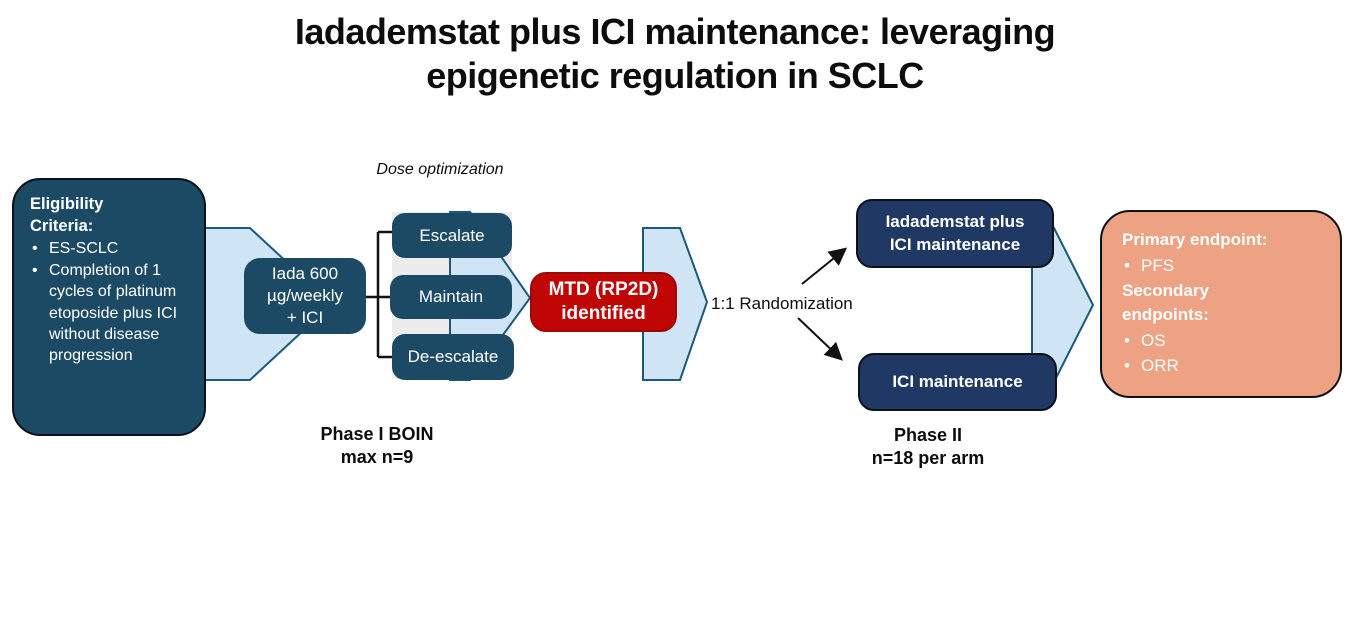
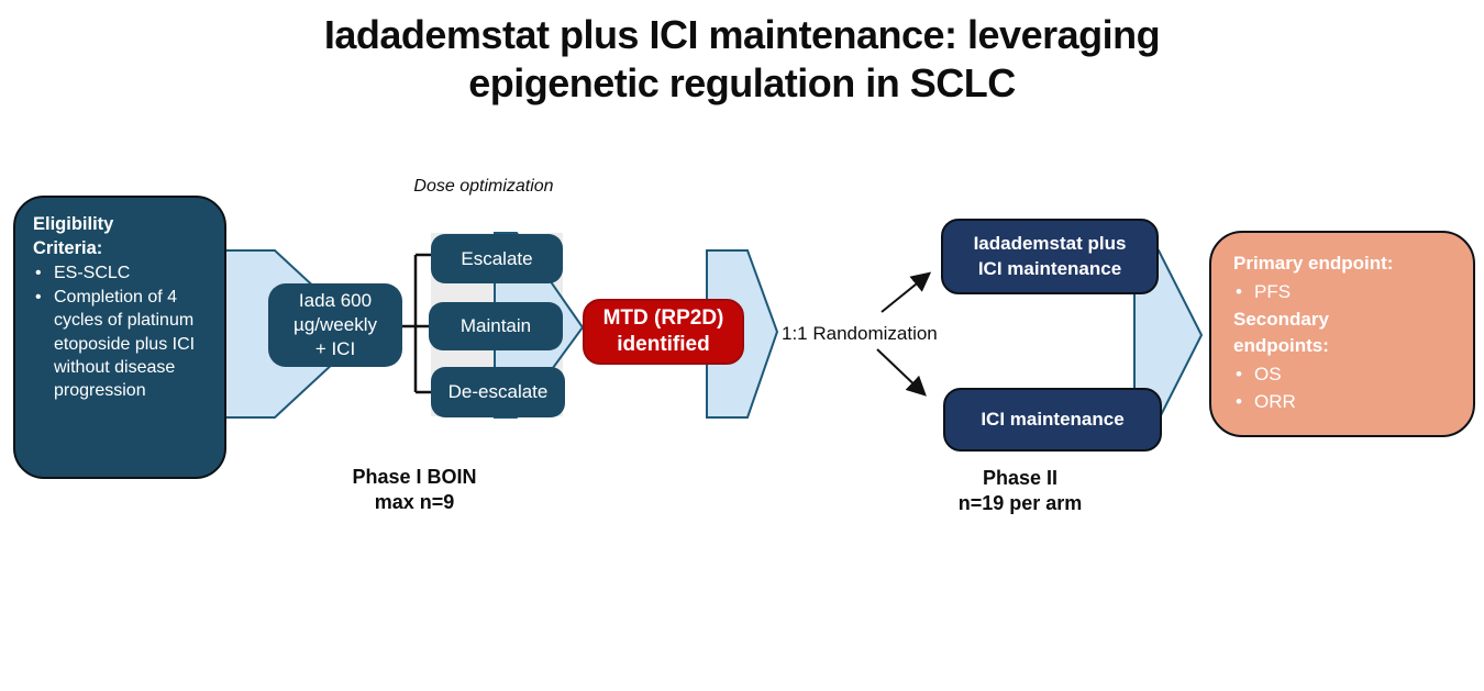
  Iadademstat plus ICI maintenance: leveraging
  epigenetic regulation in SCLC
  Eligibility
  Criteria:
  ES-SCLC
- Completion of 1 cycles of platinum etoposide plus ICI without disease progression
+ Completion of 4 cycles of platinum etoposide plus ICI without disease progression
  Dose optimization
  Iada 600
  µg/weekly
  + ICI
  Escalate
  Maintain
  De-escalate
  MTD (RP2D)
  identified
  1:1 Randomization
  Iadademstat plus
  ICI maintenance
  ICI maintenance
  Primary endpoint:
  PFS
  Secondary
  endpoints:
  OS
  ORR
  Phase I BOIN
  max n=9
  Phase II
- n=18 per arm
+ n=19 per arm
